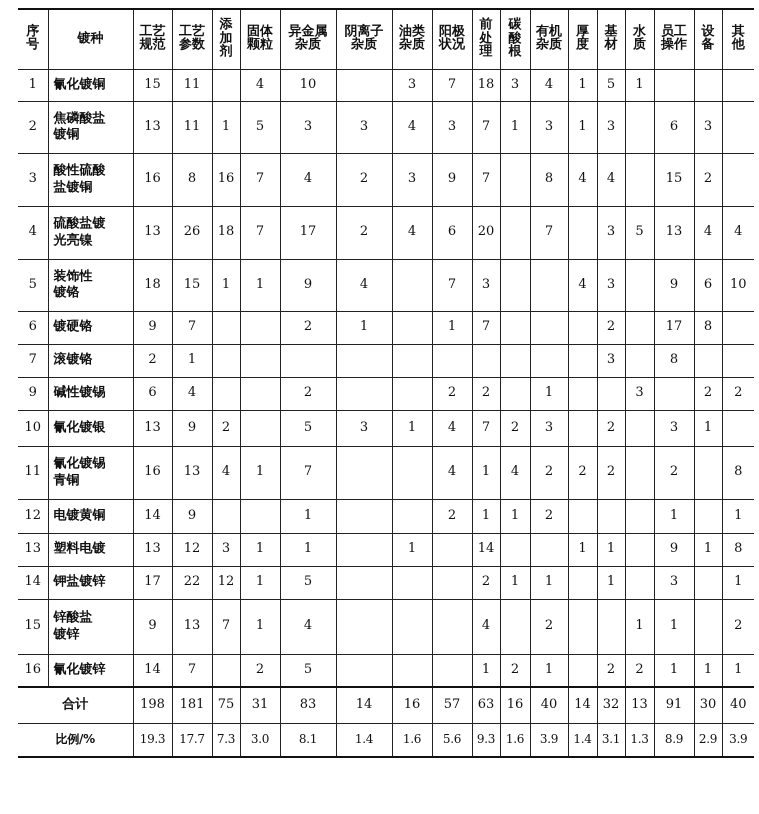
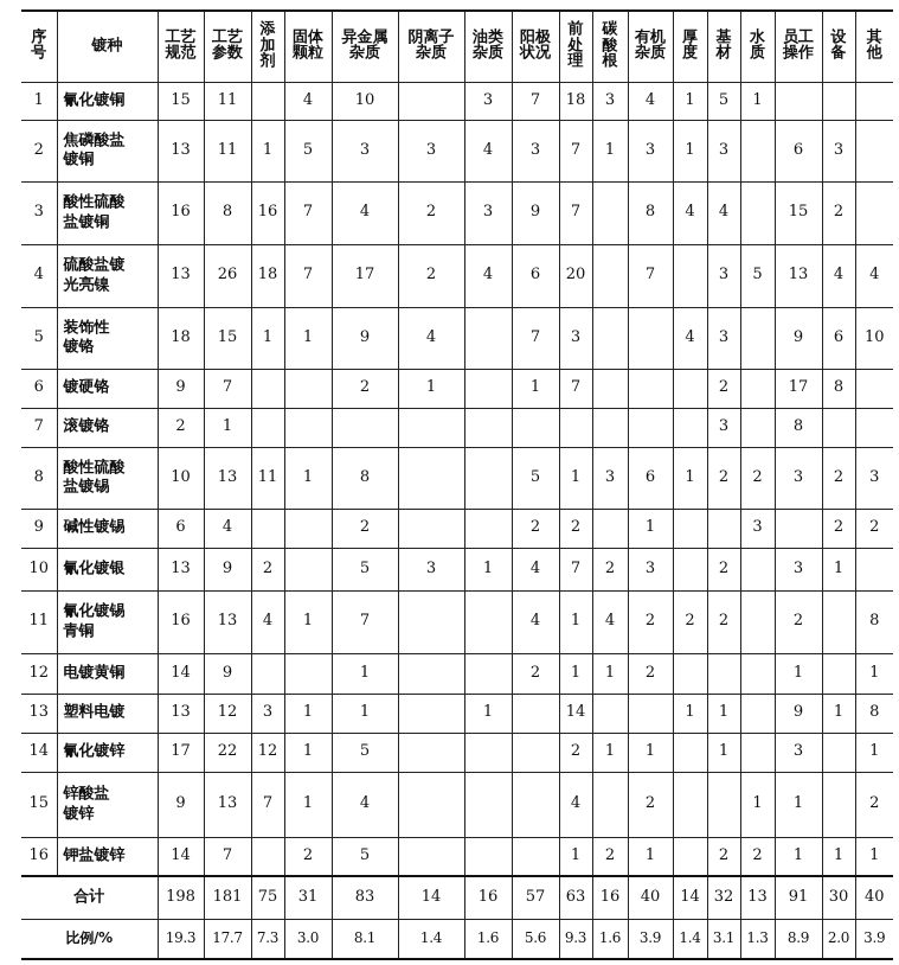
  序号	镀种	工艺规范	工艺参数	添加剂	固体颗粒	异金属杂质	阴离子杂质	油类杂质	阳极状况	前处理	碳酸根	有机杂质	厚度	基材	水质	员工操作	设备	其他
  1	氰化镀铜	15	11		4	10		3	7	18	3	4	1	5	1
  2	焦磷酸盐镀铜	13	11	1	5	3	3	4	3	7	1	3	1	3		6	3
  3	酸性硫酸盐镀铜	16	8	16	7	4	2	3	9	7		8	4	4		15	2
  4	硫酸盐镀光亮镍	13	26	18	7	17	2	4	6	20		7		3	5	13	4	4
  5	装饰性镀铬	18	15	1	1	9	4		7	3			4	3		9	6	10
  6	镀硬铬	9	7			2	1		1	7				2		17	8
  7	滚镀铬	2	1											3		8
+ 8	酸性硫酸盐镀锡	10	13	11	1	8			5	1	3	6	1	2	2	3	2	3
  9	碱性镀锡	6	4			2			2	2		1			3		2	2
  10	氰化镀银	13	9	2		5	3	1	4	7	2	3		2		3	1
  11	氰化镀锡青铜	16	13	4	1	7			4	1	4	2	2	2		2		8
  12	电镀黄铜	14	9			1			2	1	1	2				1		1
  13	塑料电镀	13	12	3	1	1		1		14			1	1		9	1	8
- 14	钾盐镀锌	17	22	12	1	5				2	1	1		1		3		1
+ 14	氰化镀锌	17	22	12	1	5				2	1	1		1		3		1
  15	锌酸盐镀锌	9	13	7	1	4				4		2			1	1		2
- 16	氰化镀锌	14	7		2	5				1	2	1		2	2	1	1	1
+ 16	钾盐镀锌	14	7		2	5				1	2	1		2	2	1	1	1
  合计	198	181	75	31	83	14	16	57	63	16	40	14	32	13	91	30	40
- 比例/%	19.3	17.7	7.3	3.0	8.1	1.4	1.6	5.6	9.3	1.6	3.9	1.4	3.1	1.3	8.9	2.9	3.9
+ 比例/%	19.3	17.7	7.3	3.0	8.1	1.4	1.6	5.6	9.3	1.6	3.9	1.4	3.1	1.3	8.9	2.0	3.9
